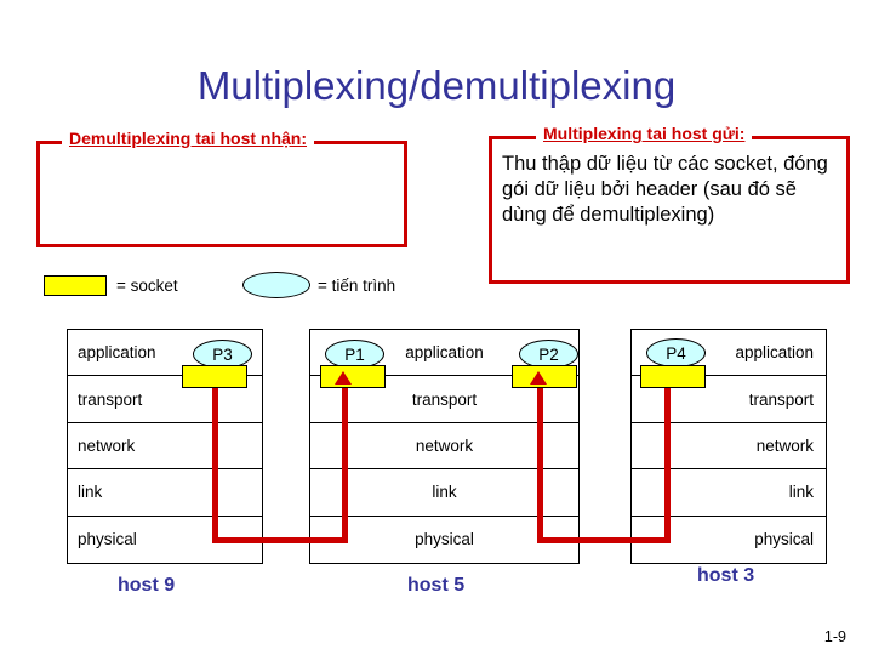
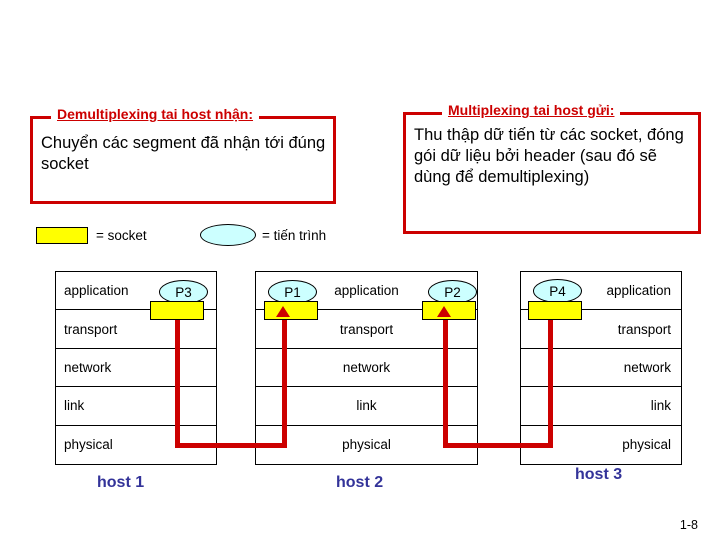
- Multiplexing/demultiplexing
  Demultiplexing tai host nhận:
+ Chuyển các segment đã nhận tới đúng socket
  Multiplexing tai host gửi:
- Thu thập dữ liệu từ các socket, đóng gói dữ liệu bởi header (sau đó sẽ dùng để demultiplexing)
+ Thu thập dữ tiến từ các socket, đóng gói dữ liệu bởi header (sau đó sẽ dùng để demultiplexing)
  = socket
  = tiến trình
  application
  transport
  network
  link
  physical
- host 9
+ host 1
  application
  transport
  network
  link
  physical
- host 5
+ host 2
  application
  transport
  network
  link
  physical
  host 3
  P3
  P1
  P2
  P4
- 1-9
+ 1-8
